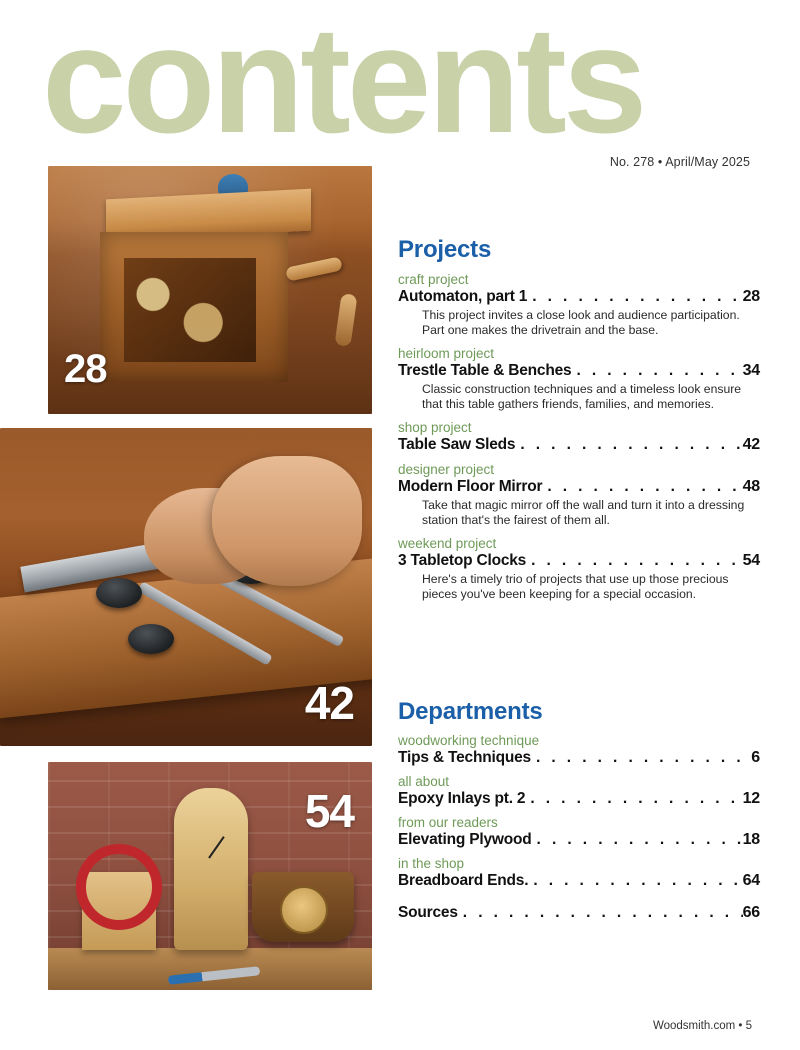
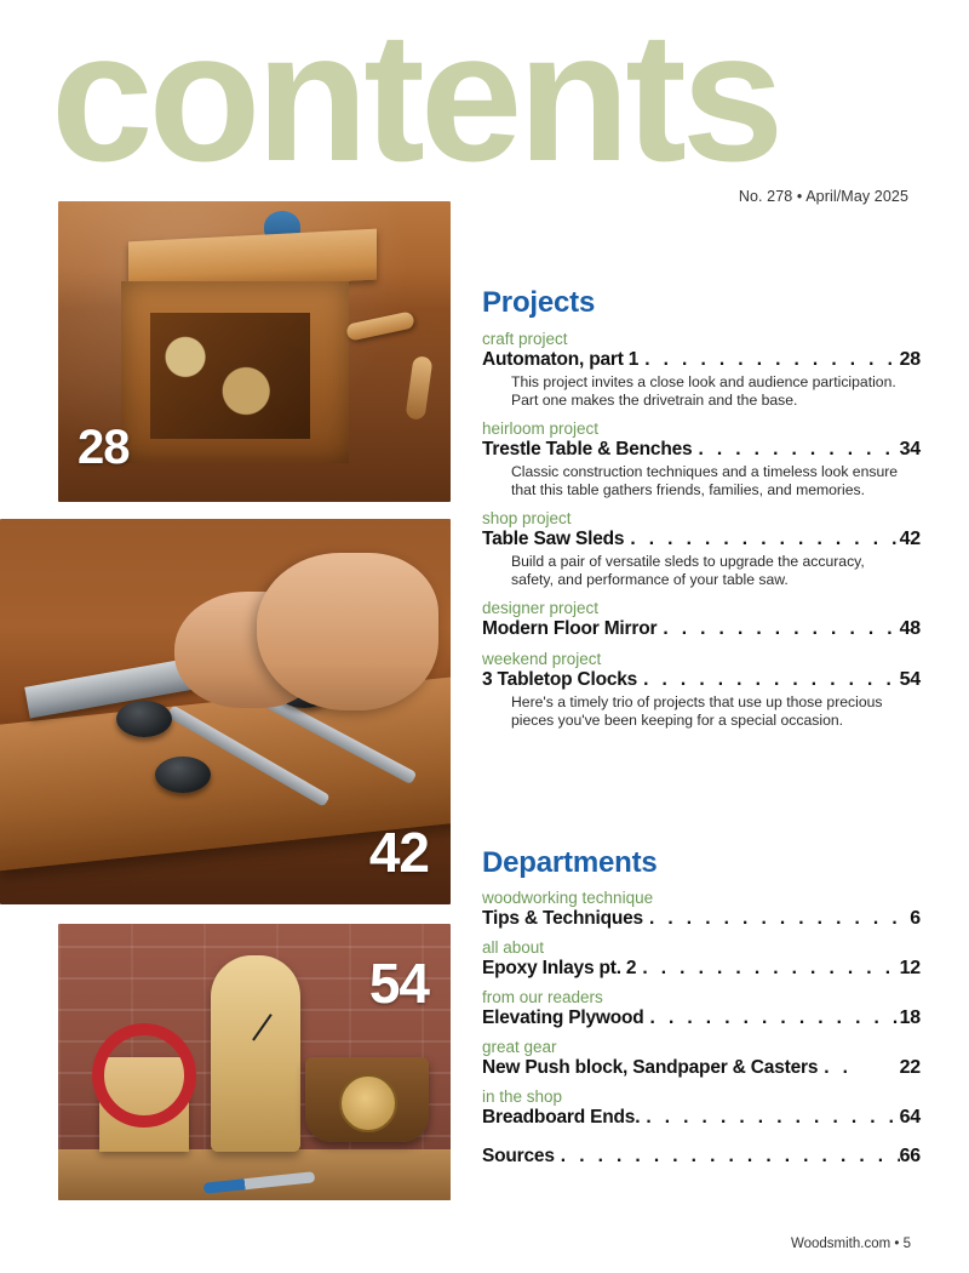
  contents
  No. 278 • April/May 2025
  28
  42
  54
  Projects
  craft project
  Automaton, part 1
  28
  This project invites a close look and audience participation. Part one makes the drivetrain and the base.
  heirloom project
  Trestle Table & Benches
  34
  Classic construction techniques and a timeless look ensure that this table gathers friends, families, and memories.
  shop project
  Table Saw Sleds
  42
+ Build a pair of versatile sleds to upgrade the accuracy, safety, and performance of your table saw.
  designer project
  Modern Floor Mirror
  48
- Take that magic mirror off the wall and turn it into a dressing station that's the fairest of them all.
  weekend project
  3 Tabletop Clocks
  54
  Here's a timely trio of projects that use up those precious pieces you've been keeping for a special occasion.
  Departments
  woodworking technique
  Tips & Techniques
  6
  all about
  Epoxy Inlays pt. 2
  12
  from our readers
  Elevating Plywood
  18
+ great gear
+ New Push block, Sandpaper & Casters
+ . .
+ 22
  in the shop
  Breadboard Ends.
  64
  Sources
  66
  Woodsmith.com • 5
